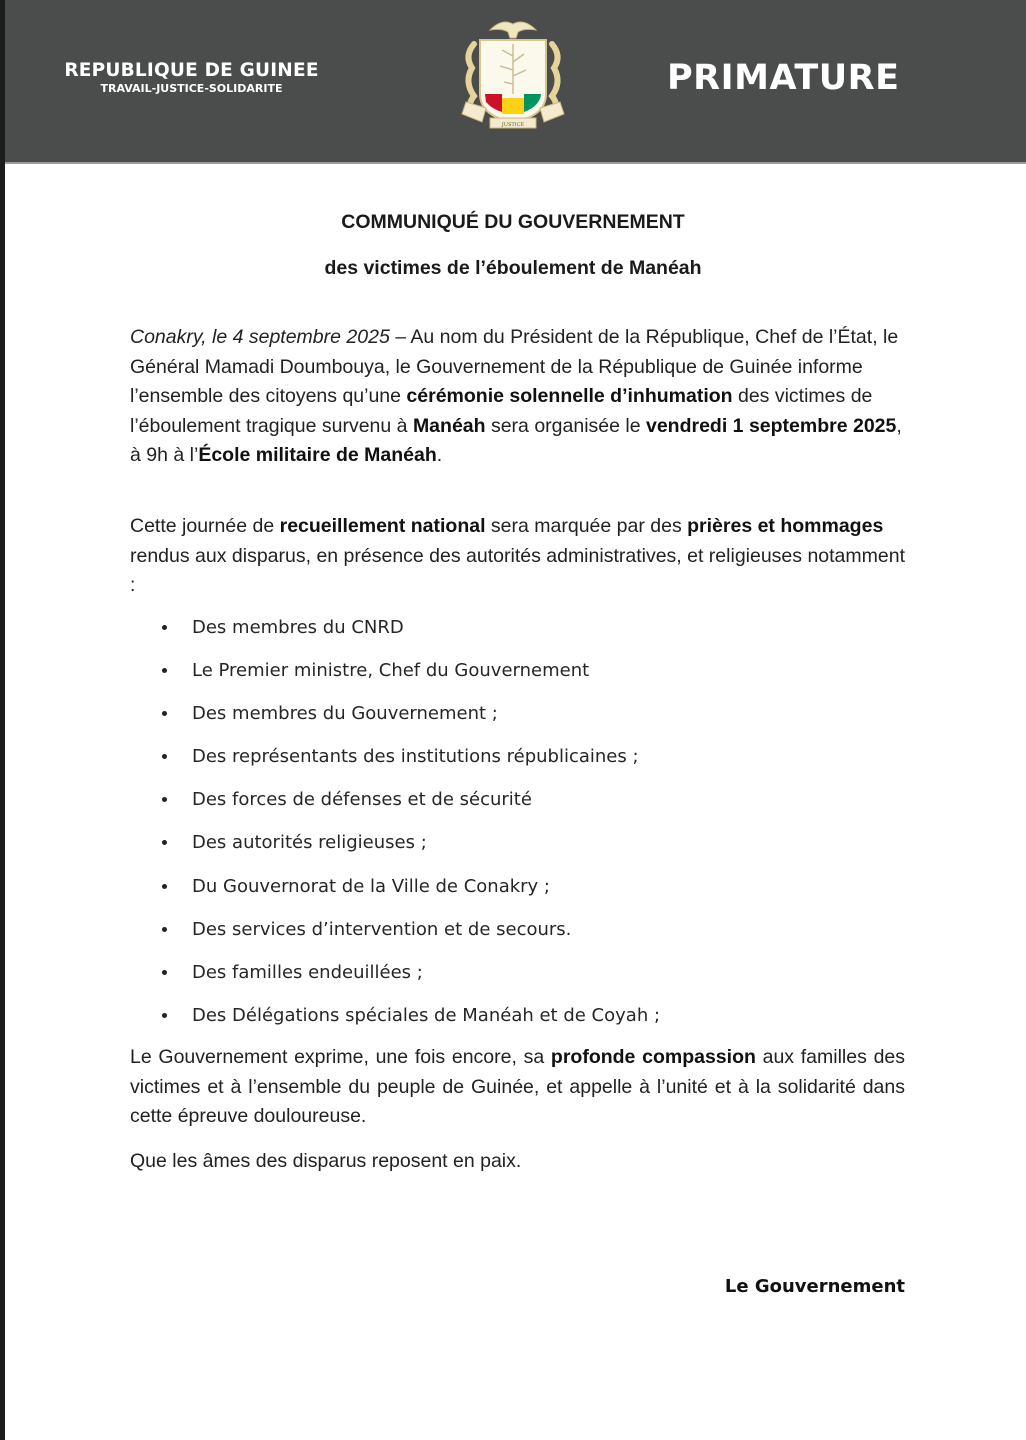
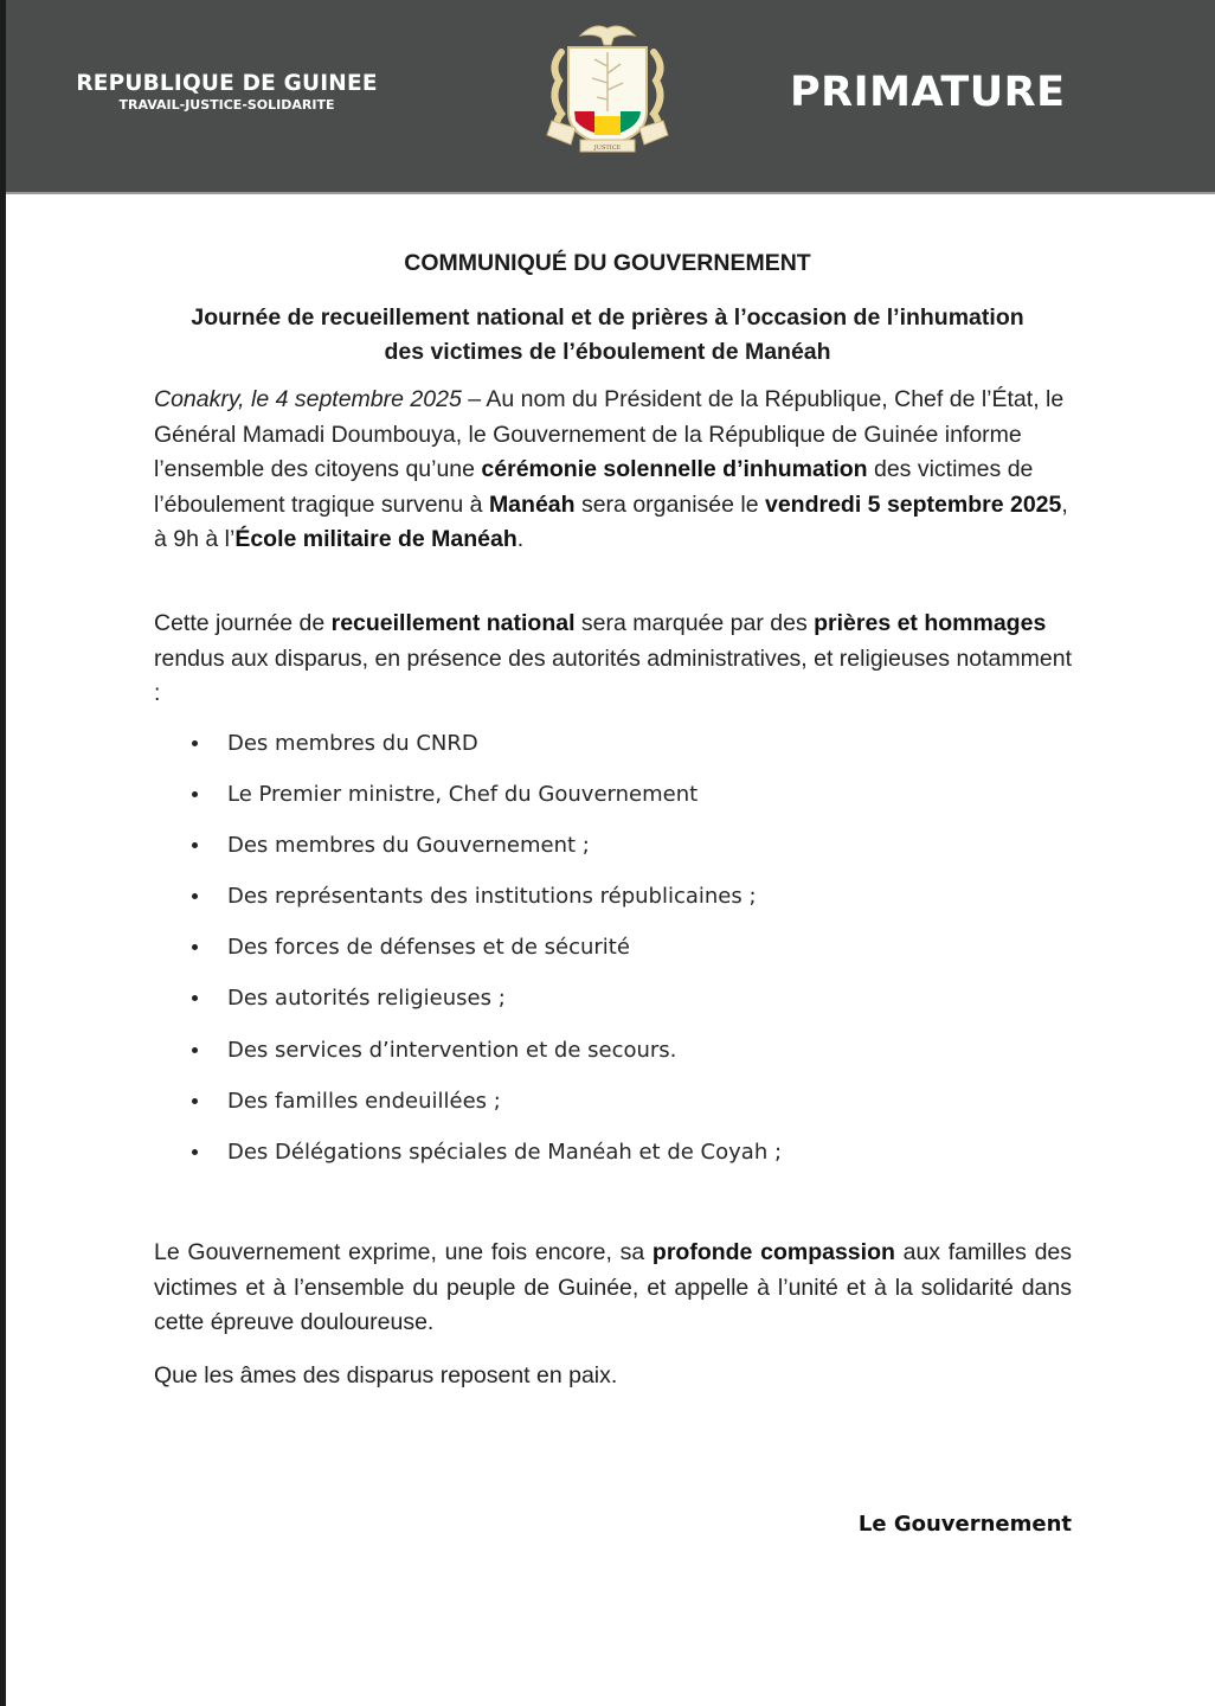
  REPUBLIQUE DE GUINEE
  TRAVAIL-JUSTICE-SOLIDARITE
  PRIMATURE
  COMMUNIQUÉ DU GOUVERNEMENT
+ Journée de recueillement national et de prières à l’occasion de l’inhumation
  des victimes de l’éboulement de Manéah
- Conakry, le 4 septembre 2025 – Au nom du Président de la République, Chef de l’État, le Général Mamadi Doumbouya, le Gouvernement de la République de Guinée informe l’ensemble des citoyens qu’une cérémonie solennelle d’inhumation des victimes de l’éboulement tragique survenu à Manéah sera organisée le vendredi 1 septembre 2025, à 9h à l’École militaire de Manéah.
+ Conakry, le 4 septembre 2025 – Au nom du Président de la République, Chef de l’État, le Général Mamadi Doumbouya, le Gouvernement de la République de Guinée informe l’ensemble des citoyens qu’une cérémonie solennelle d’inhumation des victimes de l’éboulement tragique survenu à Manéah sera organisée le vendredi 5 septembre 2025, à 9h à l’École militaire de Manéah.
  Cette journée de recueillement national sera marquée par des prières et hommages rendus aux disparus, en présence des autorités administratives, et religieuses notamment :
  Des membres du CNRD
  Le Premier ministre, Chef du Gouvernement
  Des membres du Gouvernement ;
  Des représentants des institutions républicaines ;
  Des forces de défenses et de sécurité
  Des autorités religieuses ;
- Du Gouvernorat de la Ville de Conakry ;
  Des services d’intervention et de secours.
  Des familles endeuillées ;
  Des Délégations spéciales de Manéah et de Coyah ;
  Le Gouvernement exprime, une fois encore, sa profonde compassion aux familles des victimes et à l’ensemble du peuple de Guinée, et appelle à l’unité et à la solidarité dans cette épreuve douloureuse.
  Que les âmes des disparus reposent en paix.
  Le Gouvernement
